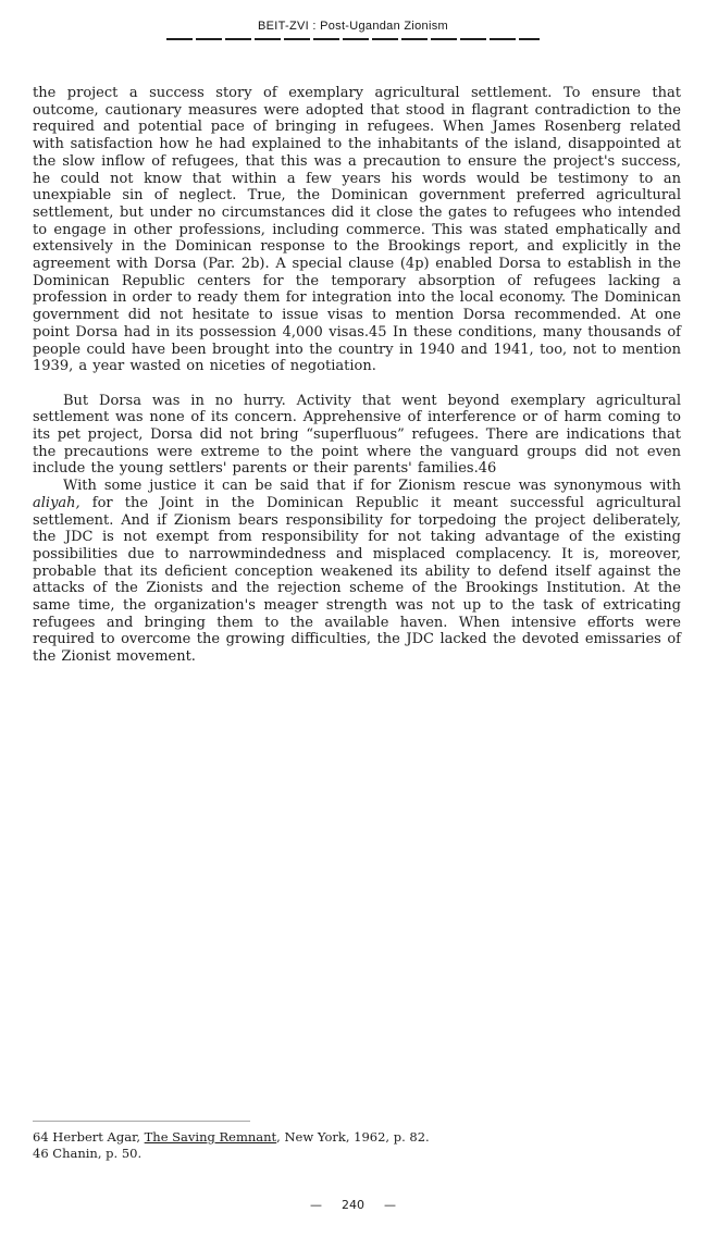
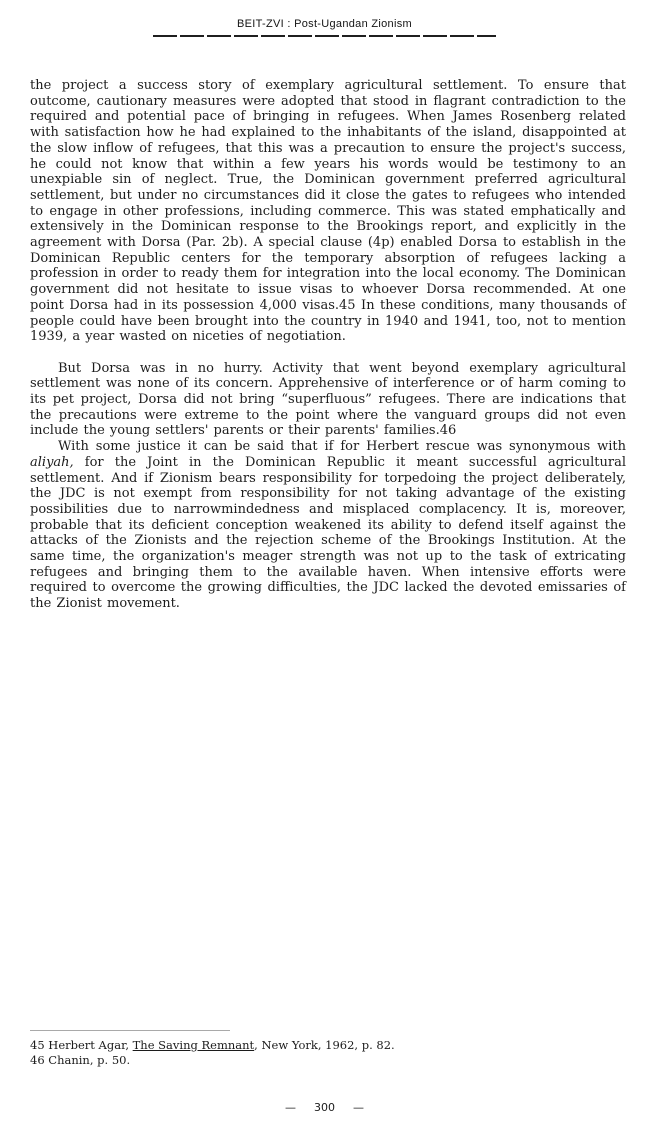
  BEIT-ZVI : Post-Ugandan Zionism
- the project a success story of exemplary agricultural settlement. To ensure that outcome, cautionary measures were adopted that stood in flagrant contradiction to the required and potential pace of bringing in refugees. When James Rosenberg related with satisfaction how he had explained to the inhabitants of the island, disappointed at the slow inflow of refugees, that this was a precaution to ensure the project's success, he could not know that within a few years his words would be testimony to an unexpiable sin of neglect. True, the Dominican government preferred agricultural settlement, but under no circumstances did it close the gates to refugees who intended to engage in other professions, including commerce. This was stated emphatically and extensively in the Dominican response to the Brookings report, and explicitly in the agreement with Dorsa (Par. 2b). A special clause (4p) enabled Dorsa to establish in the Dominican Republic centers for the temporary absorption of refugees lacking a profession in order to ready them for integration into the local economy. The Dominican government did not hesitate to issue visas to mention Dorsa recommended. At one point Dorsa had in its possession 4,000 visas.45 In these conditions, many thousands of people could have been brought into the country in 1940 and 1941, too, not to mention 1939, a year wasted on niceties of negotiation.
+ the project a success story of exemplary agricultural settlement. To ensure that outcome, cautionary measures were adopted that stood in flagrant contradiction to the required and potential pace of bringing in refugees. When James Rosenberg related with satisfaction how he had explained to the inhabitants of the island, disappointed at the slow inflow of refugees, that this was a precaution to ensure the project's success, he could not know that within a few years his words would be testimony to an unexpiable sin of neglect. True, the Dominican government preferred agricultural settlement, but under no circumstances did it close the gates to refugees who intended to engage in other professions, including commerce. This was stated emphatically and extensively in the Dominican response to the Brookings report, and explicitly in the agreement with Dorsa (Par. 2b). A special clause (4p) enabled Dorsa to establish in the Dominican Republic centers for the temporary absorption of refugees lacking a profession in order to ready them for integration into the local economy. The Dominican government did not hesitate to issue visas to whoever Dorsa recommended. At one point Dorsa had in its possession 4,000 visas.45 In these conditions, many thousands of people could have been brought into the country in 1940 and 1941, too, not to mention 1939, a year wasted on niceties of negotiation.
  But Dorsa was in no hurry. Activity that went beyond exemplary agricultural settlement was none of its concern. Apprehensive of interference or of harm coming to its pet project, Dorsa did not bring “superfluous” refugees. There are indications that the precautions were extreme to the point where the vanguard groups did not even include the young settlers' parents or their parents' families.46
- With some justice it can be said that if for Zionism rescue was synonymous with aliyah, for the Joint in the Dominican Republic it meant successful agricultural settlement. And if Zionism bears responsibility for torpedoing the project deliberately, the JDC is not exempt from responsibility for not taking advantage of the existing possibilities due to narrowmindedness and misplaced complacency. It is, moreover, probable that its deficient conception weakened its ability to defend itself against the attacks of the Zionists and the rejection scheme of the Brookings Institution. At the same time, the organization's meager strength was not up to the task of extricating refugees and bringing them to the available haven. When intensive efforts were required to overcome the growing difficulties, the JDC lacked the devoted emissaries of the Zionist movement.
+ With some justice it can be said that if for Herbert rescue was synonymous with aliyah, for the Joint in the Dominican Republic it meant successful agricultural settlement. And if Zionism bears responsibility for torpedoing the project deliberately, the JDC is not exempt from responsibility for not taking advantage of the existing possibilities due to narrowmindedness and misplaced complacency. It is, moreover, probable that its deficient conception weakened its ability to defend itself against the attacks of the Zionists and the rejection scheme of the Brookings Institution. At the same time, the organization's meager strength was not up to the task of extricating refugees and bringing them to the available haven. When intensive efforts were required to overcome the growing difficulties, the JDC lacked the devoted emissaries of the Zionist movement.
- 64 Herbert Agar, The Saving Remnant, New York, 1962, p. 82.
+ 45 Herbert Agar, The Saving Remnant, New York, 1962, p. 82.
  46 Chanin, p. 50.
- — 240 —
+ — 300 —
